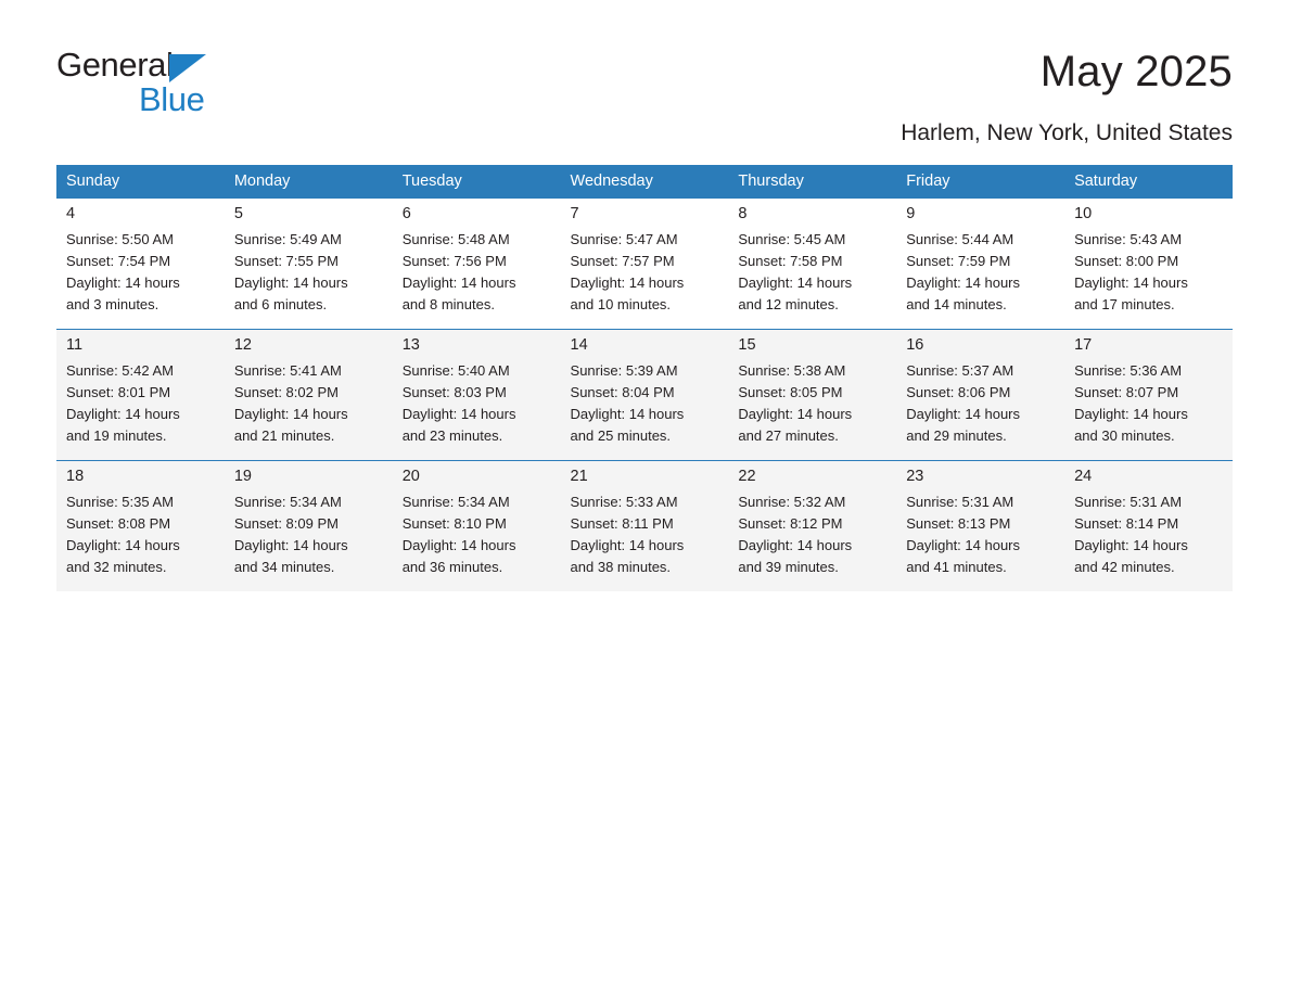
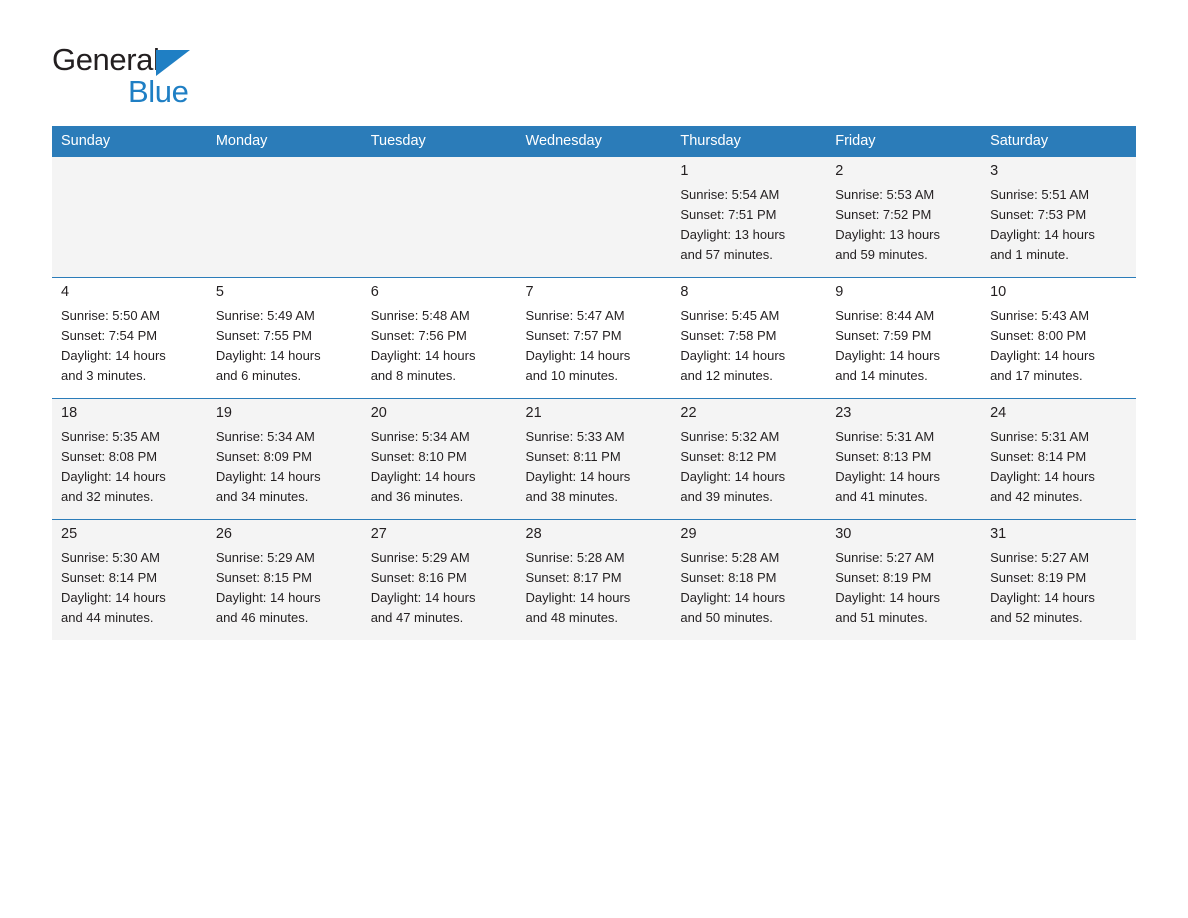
  General
  Blue
- May 2025
- Harlem, New York, United States
  Sunday	Monday	Tuesday	Wednesday	Thursday	Friday	Saturday
+ 				1 Sunrise: 5:54 AM Sunset: 7:51 PM Daylight: 13 hours and 57 minutes.	2 Sunrise: 5:53 AM Sunset: 7:52 PM Daylight: 13 hours and 59 minutes.	3 Sunrise: 5:51 AM Sunset: 7:53 PM Daylight: 14 hours and 1 minute.
- 4 Sunrise: 5:50 AM Sunset: 7:54 PM Daylight: 14 hours and 3 minutes.	5 Sunrise: 5:49 AM Sunset: 7:55 PM Daylight: 14 hours and 6 minutes.	6 Sunrise: 5:48 AM Sunset: 7:56 PM Daylight: 14 hours and 8 minutes.	7 Sunrise: 5:47 AM Sunset: 7:57 PM Daylight: 14 hours and 10 minutes.	8 Sunrise: 5:45 AM Sunset: 7:58 PM Daylight: 14 hours and 12 minutes.	9 Sunrise: 5:44 AM Sunset: 7:59 PM Daylight: 14 hours and 14 minutes.	10 Sunrise: 5:43 AM Sunset: 8:00 PM Daylight: 14 hours and 17 minutes.
+ 4 Sunrise: 5:50 AM Sunset: 7:54 PM Daylight: 14 hours and 3 minutes.	5 Sunrise: 5:49 AM Sunset: 7:55 PM Daylight: 14 hours and 6 minutes.	6 Sunrise: 5:48 AM Sunset: 7:56 PM Daylight: 14 hours and 8 minutes.	7 Sunrise: 5:47 AM Sunset: 7:57 PM Daylight: 14 hours and 10 minutes.	8 Sunrise: 5:45 AM Sunset: 7:58 PM Daylight: 14 hours and 12 minutes.	9 Sunrise: 8:44 AM Sunset: 7:59 PM Daylight: 14 hours and 14 minutes.	10 Sunrise: 5:43 AM Sunset: 8:00 PM Daylight: 14 hours and 17 minutes.
- 11 Sunrise: 5:42 AM Sunset: 8:01 PM Daylight: 14 hours and 19 minutes.	12 Sunrise: 5:41 AM Sunset: 8:02 PM Daylight: 14 hours and 21 minutes.	13 Sunrise: 5:40 AM Sunset: 8:03 PM Daylight: 14 hours and 23 minutes.	14 Sunrise: 5:39 AM Sunset: 8:04 PM Daylight: 14 hours and 25 minutes.	15 Sunrise: 5:38 AM Sunset: 8:05 PM Daylight: 14 hours and 27 minutes.	16 Sunrise: 5:37 AM Sunset: 8:06 PM Daylight: 14 hours and 29 minutes.	17 Sunrise: 5:36 AM Sunset: 8:07 PM Daylight: 14 hours and 30 minutes.
  18 Sunrise: 5:35 AM Sunset: 8:08 PM Daylight: 14 hours and 32 minutes.	19 Sunrise: 5:34 AM Sunset: 8:09 PM Daylight: 14 hours and 34 minutes.	20 Sunrise: 5:34 AM Sunset: 8:10 PM Daylight: 14 hours and 36 minutes.	21 Sunrise: 5:33 AM Sunset: 8:11 PM Daylight: 14 hours and 38 minutes.	22 Sunrise: 5:32 AM Sunset: 8:12 PM Daylight: 14 hours and 39 minutes.	23 Sunrise: 5:31 AM Sunset: 8:13 PM Daylight: 14 hours and 41 minutes.	24 Sunrise: 5:31 AM Sunset: 8:14 PM Daylight: 14 hours and 42 minutes.
+ 25 Sunrise: 5:30 AM Sunset: 8:14 PM Daylight: 14 hours and 44 minutes.	26 Sunrise: 5:29 AM Sunset: 8:15 PM Daylight: 14 hours and 46 minutes.	27 Sunrise: 5:29 AM Sunset: 8:16 PM Daylight: 14 hours and 47 minutes.	28 Sunrise: 5:28 AM Sunset: 8:17 PM Daylight: 14 hours and 48 minutes.	29 Sunrise: 5:28 AM Sunset: 8:18 PM Daylight: 14 hours and 50 minutes.	30 Sunrise: 5:27 AM Sunset: 8:19 PM Daylight: 14 hours and 51 minutes.	31 Sunrise: 5:27 AM Sunset: 8:19 PM Daylight: 14 hours and 52 minutes.
